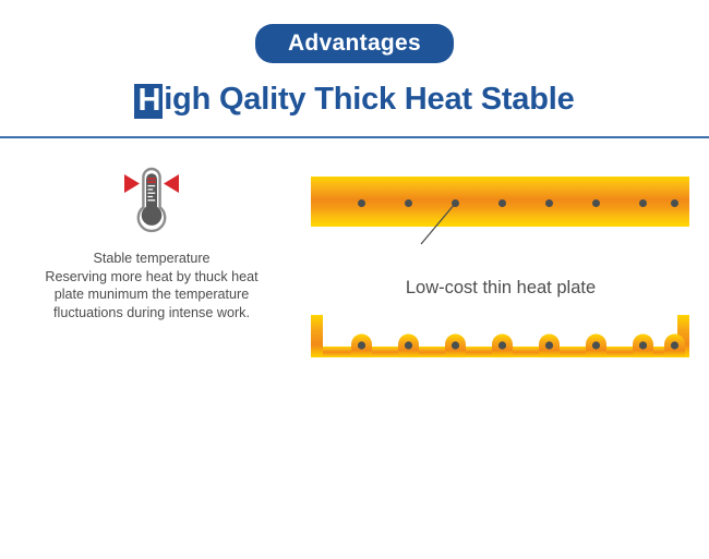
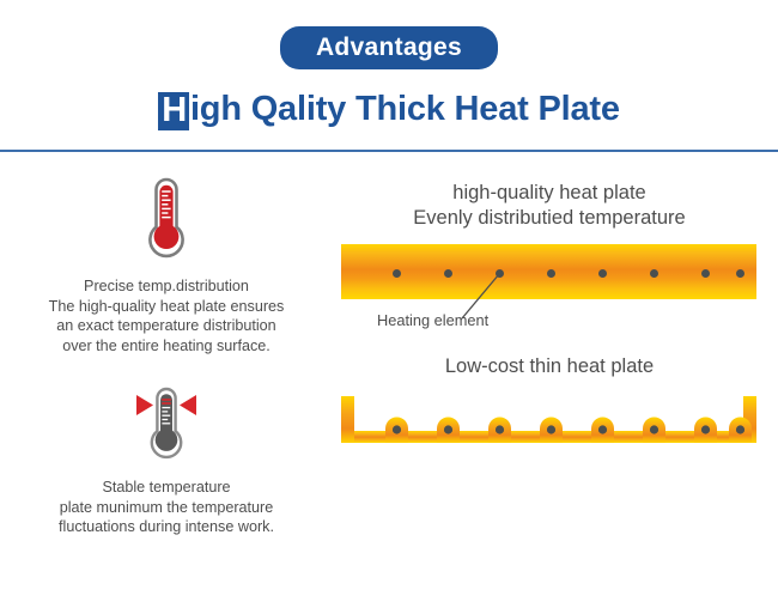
  Advantages
- High Qality Thick Heat Stable
+ High Qality Thick Heat Plate
+ Precise temp.distribution
+ The high-quality heat plate ensures
+ an exact temperature distribution
+ over the entire heating surface.
  Stable temperature
- Reserving more heat by thuck heat
  plate munimum the temperature
  fluctuations during intense work.
+ high-quality heat plate
+ Evenly distributied temperature
+ Heating element
  Low-cost thin heat plate
